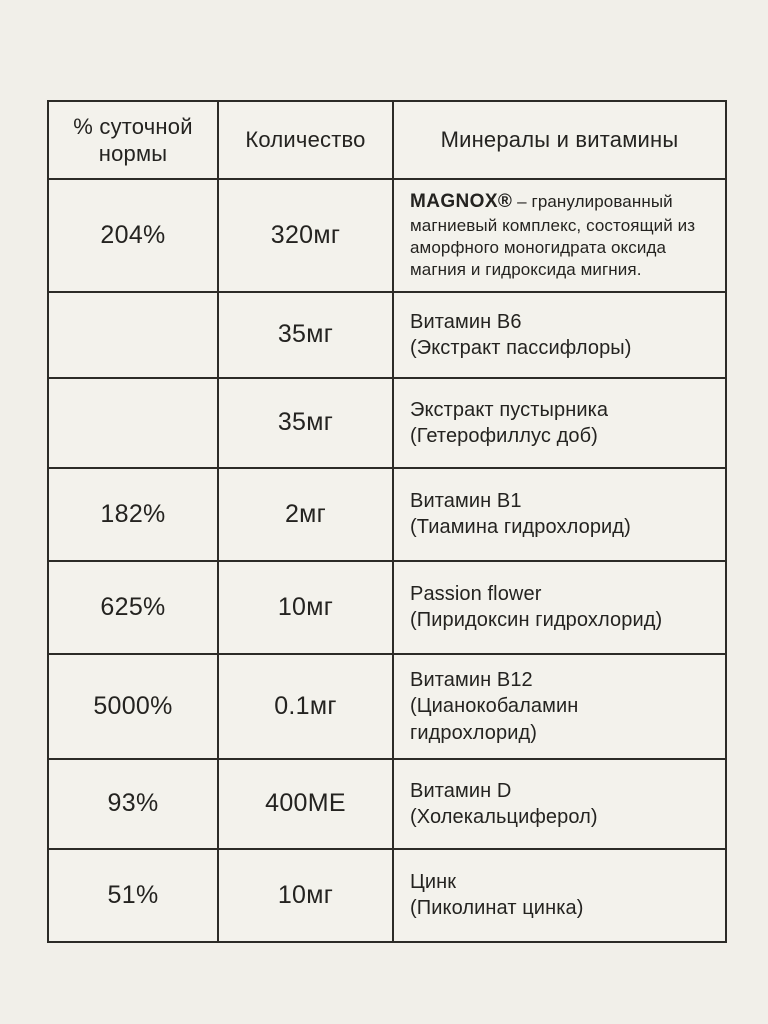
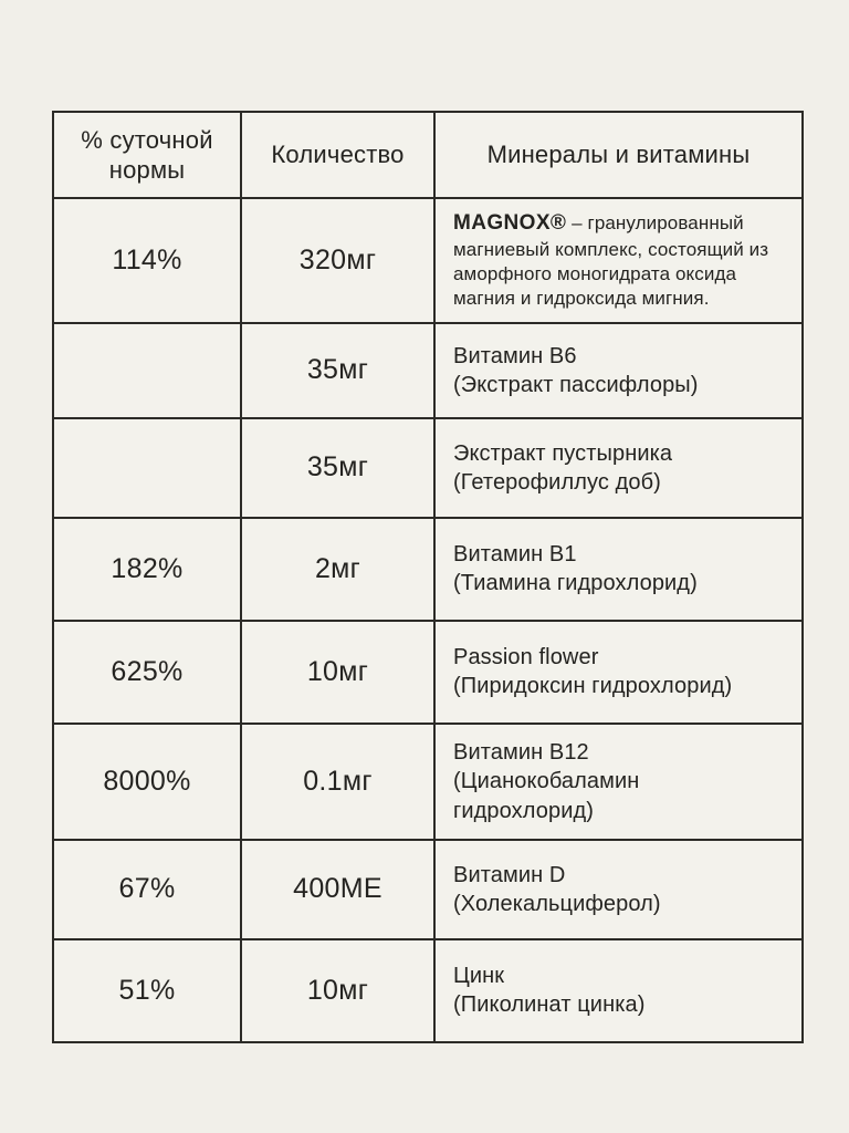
  % суточной нормы	Количество	Минералы и витамины
- 204%	320мг	MAGNOX® – гранулированный магниевый комплекс, состоящий из аморфного моногидрата оксида магния и гидроксида мигния.
+ 114%	320мг	MAGNOX® – гранулированный магниевый комплекс, состоящий из аморфного моногидрата оксида магния и гидроксида мигния.
  	35мг	Витамин B6 (Экстракт пассифлоры)
  	35мг	Экстракт пустырника (Гетерофиллус доб)
  182%	2мг	Витамин B1 (Тиамина гидрохлорид)
  625%	10мг	Passion flower (Пиридоксин гидрохлорид)
- 5000%	0.1мг	Витамин B12 (Цианокобаламин гидрохлорид)
+ 8000%	0.1мг	Витамин B12 (Цианокобаламин гидрохлорид)
- 93%	400МЕ	Витамин D (Холекальциферол)
+ 67%	400МЕ	Витамин D (Холекальциферол)
  51%	10мг	Цинк (Пиколинат цинка)
